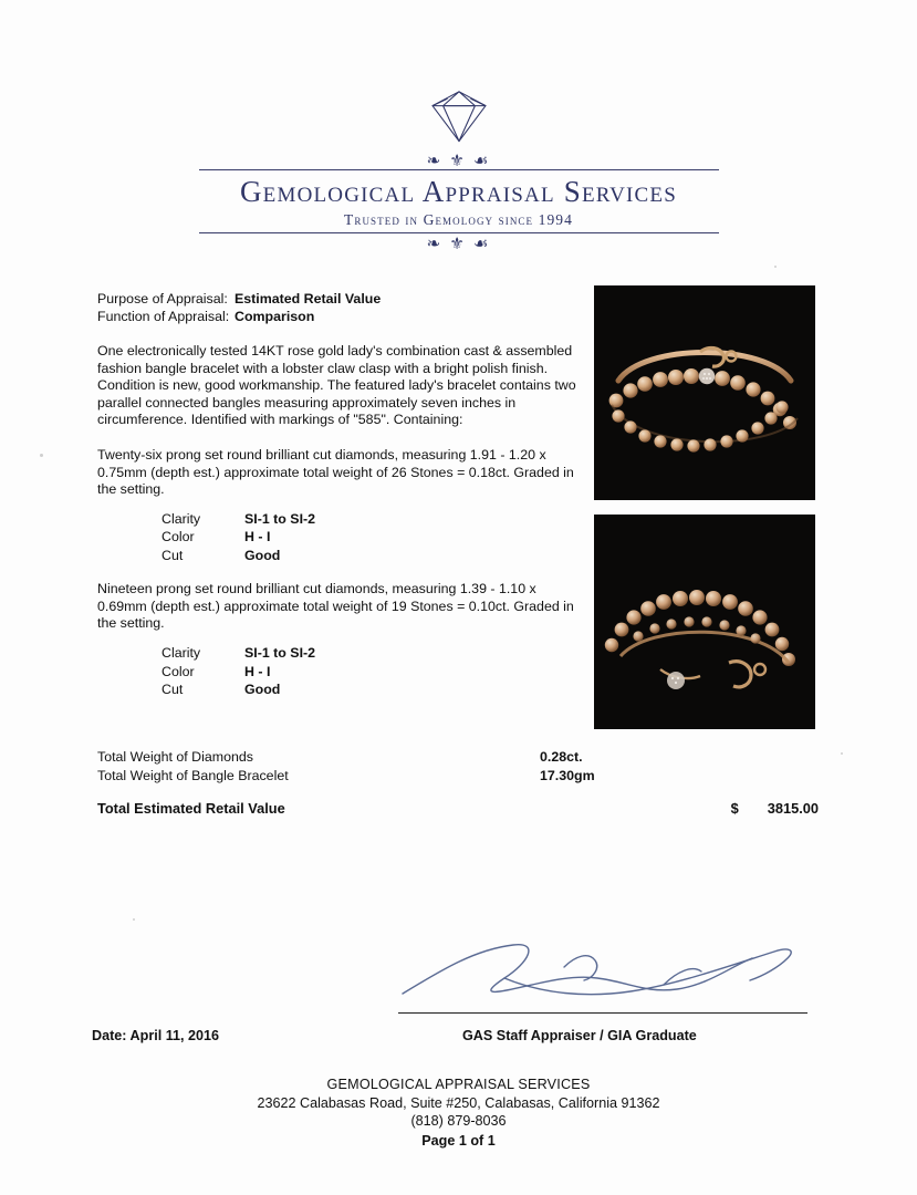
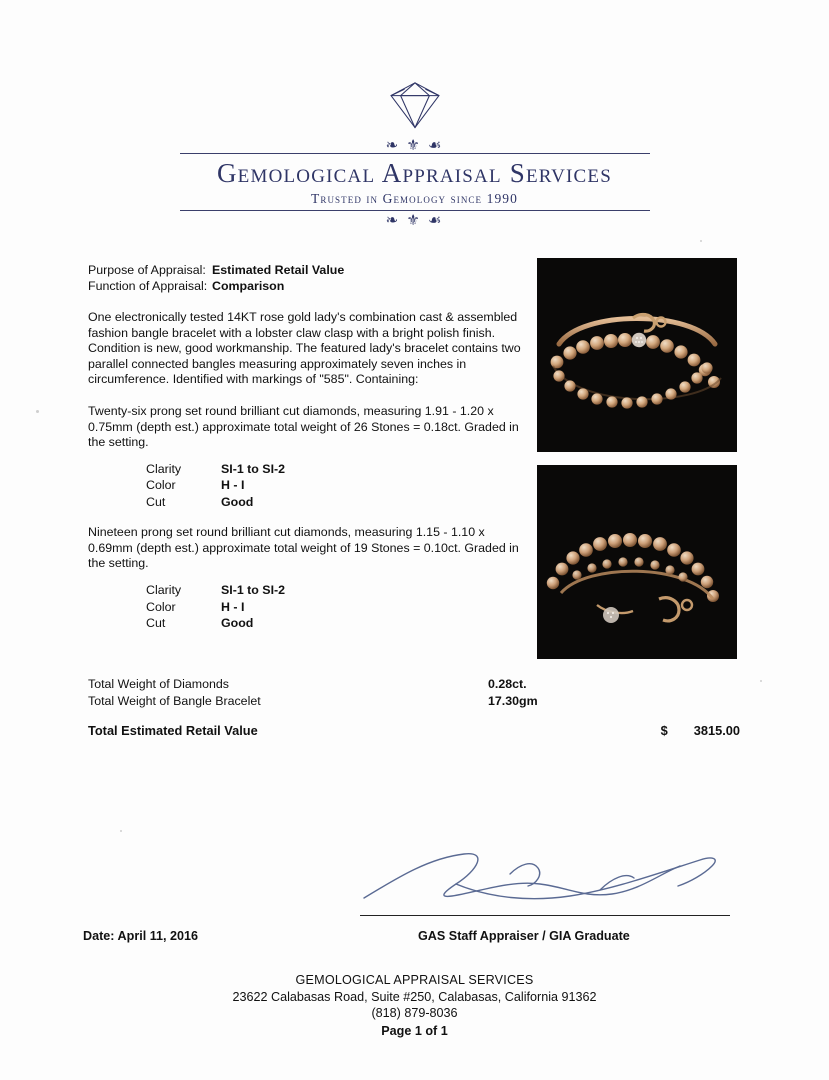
  ❧ ⚜ ☙
  Gemological Appraisal Services
- Trusted in Gemology since 1994
+ Trusted in Gemology since 1990
  ❧ ⚜ ☙
  Purpose of Appraisal:
  Estimated Retail Value
  Function of Appraisal:
  Comparison
  One electronically tested 14KT rose gold lady's combination cast & assembled fashion bangle bracelet with a lobster claw clasp with a bright polish finish. Condition is new, good workmanship. The featured lady's bracelet contains two parallel connected bangles measuring approximately seven inches in circumference. Identified with markings of "585". Containing:
  Twenty-six prong set round brilliant cut diamonds, measuring 1.91 - 1.20 x 0.75mm (depth est.) approximate total weight of 26 Stones = 0.18ct. Graded in the setting.
  Clarity
  SI-1 to SI-2
  Color
  H - I
  Cut
  Good
- Nineteen prong set round brilliant cut diamonds, measuring 1.39 - 1.10 x 0.69mm (depth est.) approximate total weight of 19 Stones = 0.10ct. Graded in the setting.
+ Nineteen prong set round brilliant cut diamonds, measuring 1.15 - 1.10 x 0.69mm (depth est.) approximate total weight of 19 Stones = 0.10ct. Graded in the setting.
  Clarity
  SI-1 to SI-2
  Color
  H - I
  Cut
  Good
  Total Weight of Diamonds
  0.28ct.
  Total Weight of Bangle Bracelet
  17.30gm
  Total Estimated Retail Value
  $
  3815.00
  Date: April 11, 2016
  GAS Staff Appraiser / GIA Graduate
  GEMOLOGICAL APPRAISAL SERVICES
  23622 Calabasas Road, Suite #250, Calabasas, California 91362
  (818) 879-8036
  Page 1 of 1
